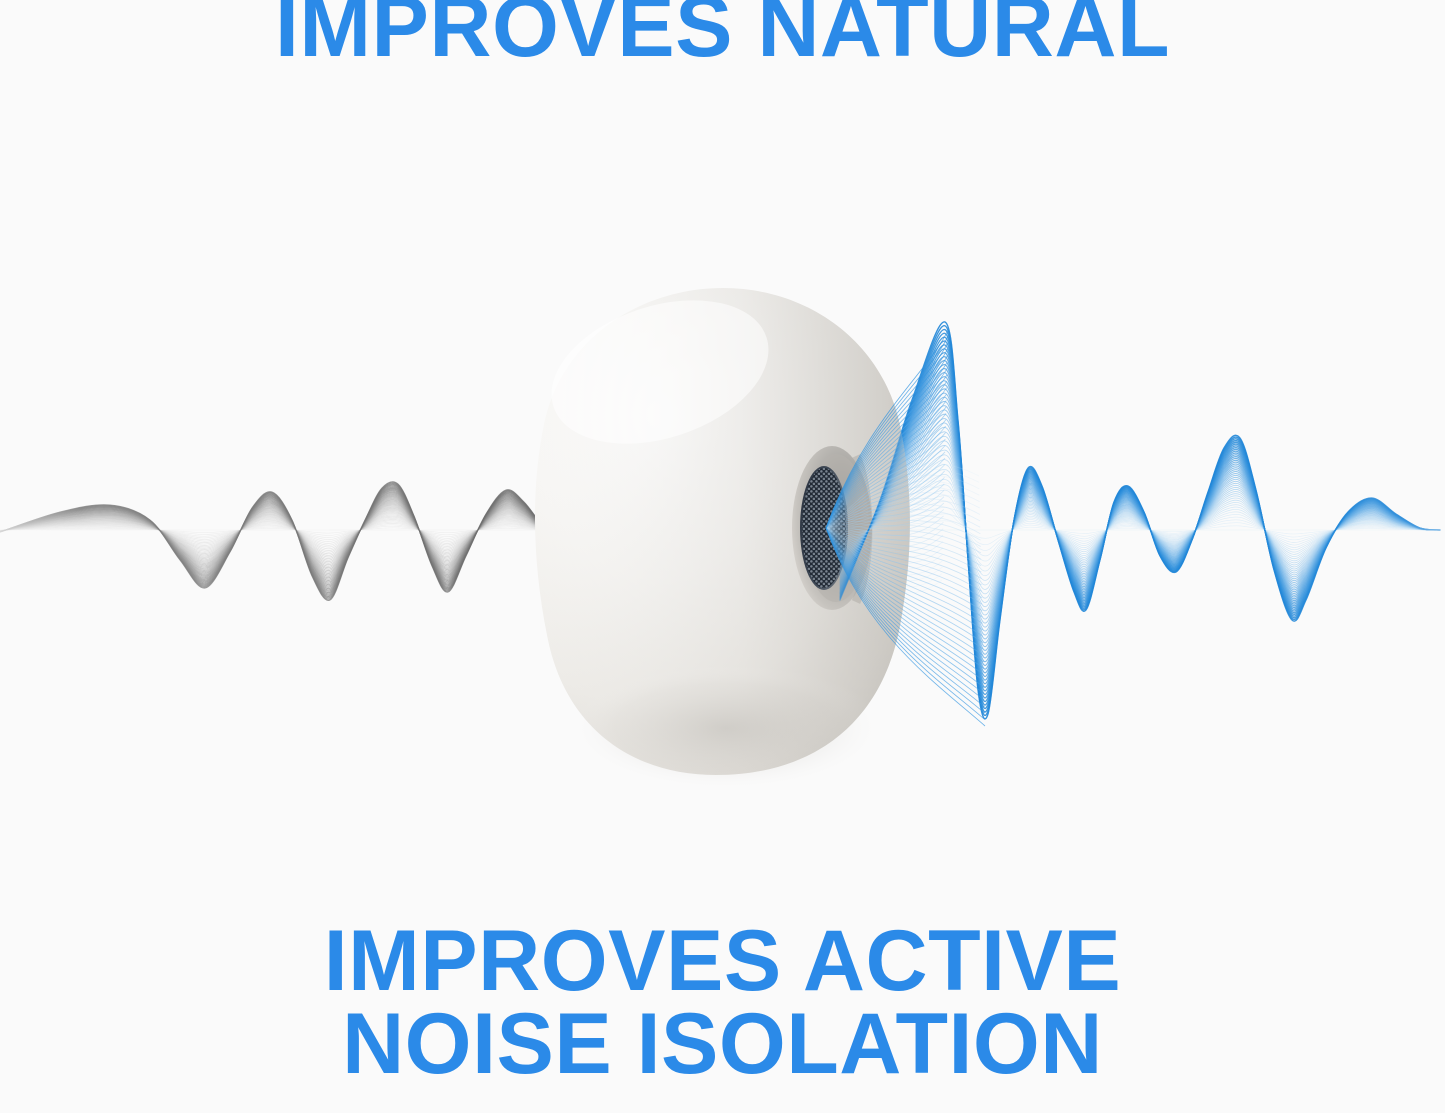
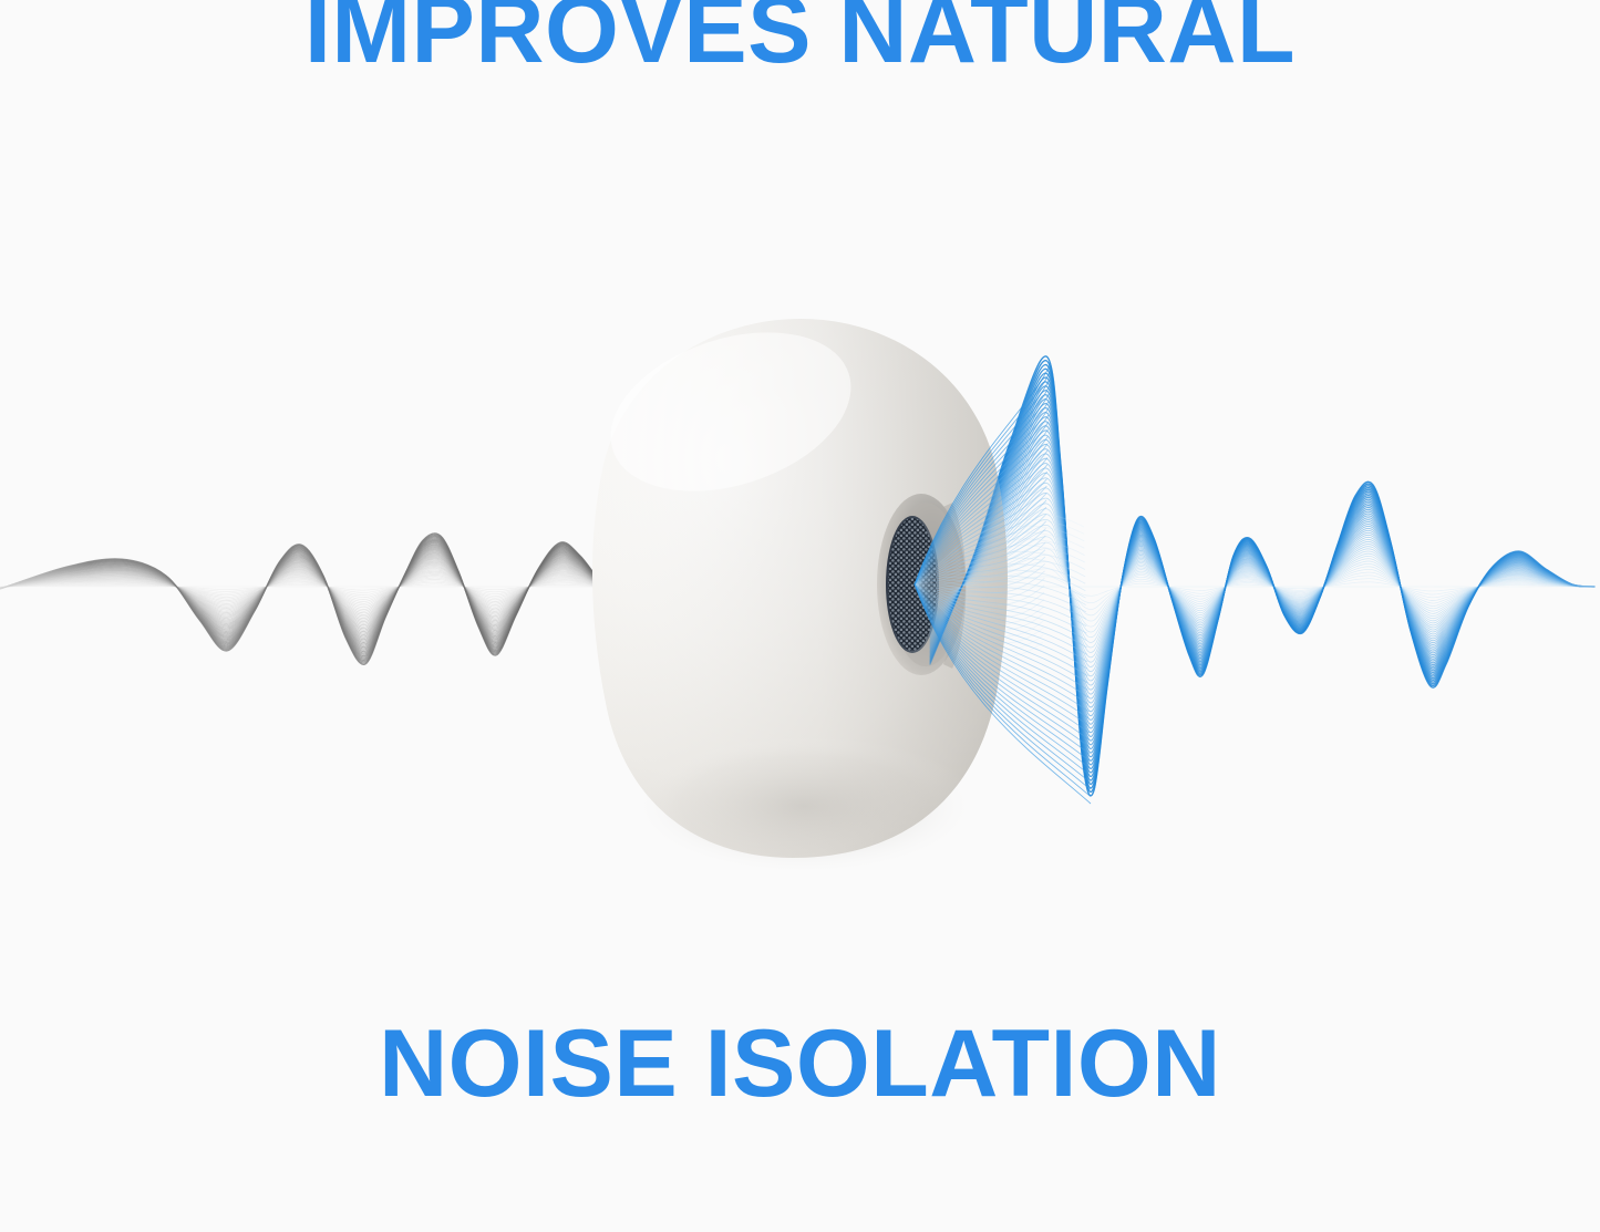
  IMPROVES NATURAL
- IMPROVES ACTIVE
  NOISE ISOLATION
